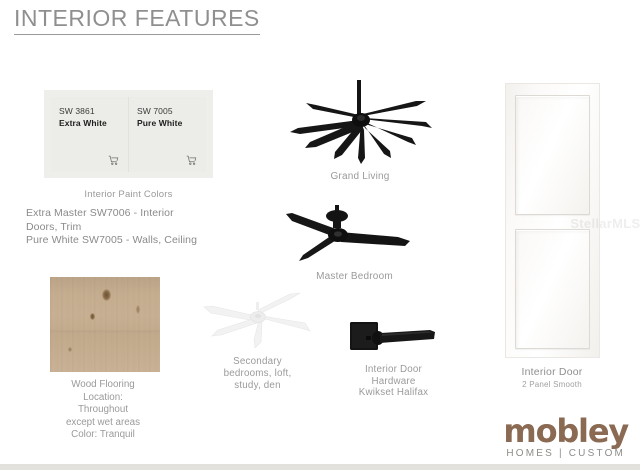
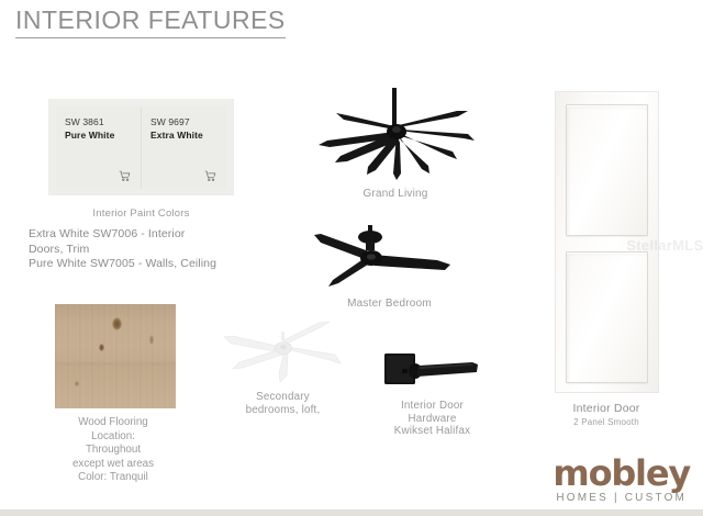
  INTERIOR FEATURES
  SW 3861
- Extra White
+ Pure White
- SW 7005
+ SW 9697
- Pure White
+ Extra White
  Interior Paint Colors
- Extra Master SW7006 - Interior
+ Extra White SW7006 - Interior
  Doors, Trim
  Pure White SW7005 - Walls, Ceiling
  Wood Flooring
  Location:
  Throughout
  except wet areas
  Color: Tranquil
  Grand Living
  Master Bedroom
  Secondary
  bedrooms, loft,
- study, den
  Interior Door
  Hardware
  Kwikset Halifax
  StellarMLS
  Interior Door
  2 Panel Smooth
  mobley
  HOMES | CUSTOM
